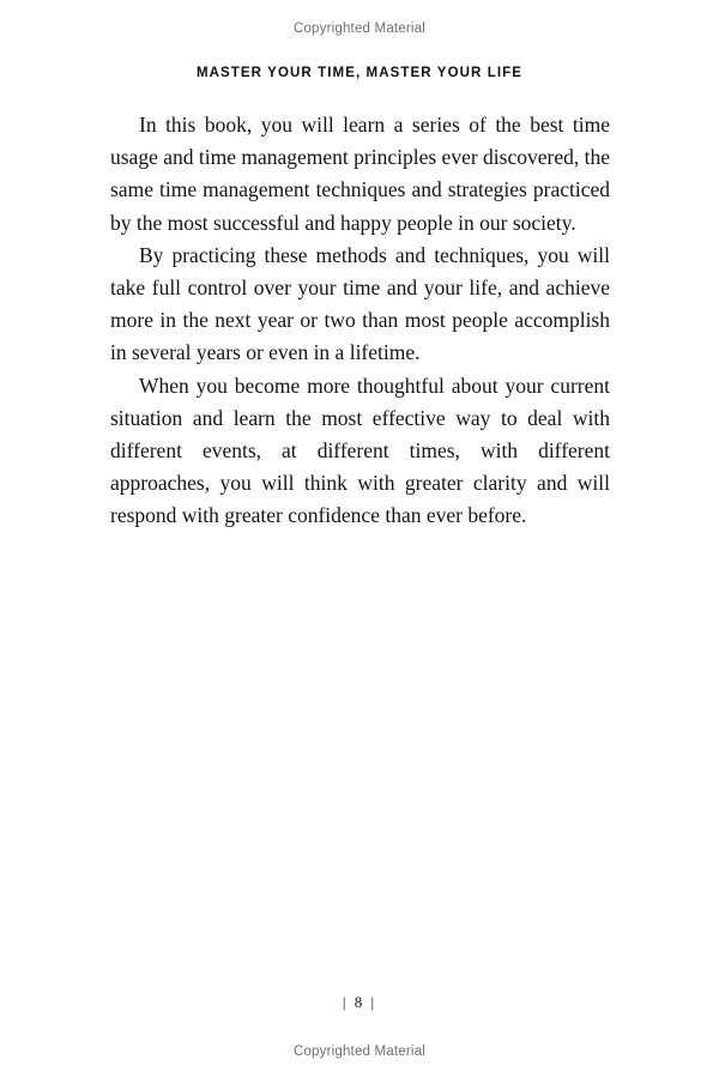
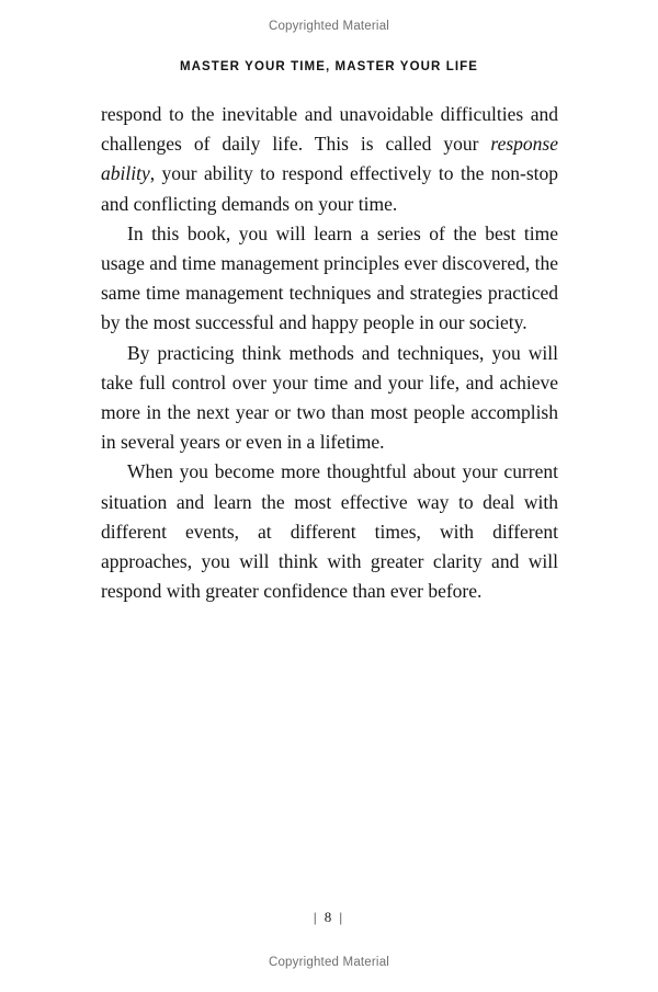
  Copyrighted Material
  MASTER YOUR TIME, MASTER YOUR LIFE
+ respond to the inevitable and unavoidable difficulties and challenges of daily life. This is called your response ability, your ability to respond effectively to the non-stop and conflicting demands on your time.
  In this book, you will learn a series of the best time usage and time management principles ever discovered, the same time management techniques and strategies practiced by the most successful and happy people in our society.
- By practicing these methods and techniques, you will take full control over your time and your life, and achieve more in the next year or two than most people accomplish in several years or even in a lifetime.
+ By practicing think methods and techniques, you will take full control over your time and your life, and achieve more in the next year or two than most people accomplish in several years or even in a lifetime.
  When you become more thoughtful about your current situation and learn the most effective way to deal with different events, at different times, with different approaches, you will think with greater clarity and will respond with greater confidence than ever before.
  | 8 |
  Copyrighted Material
